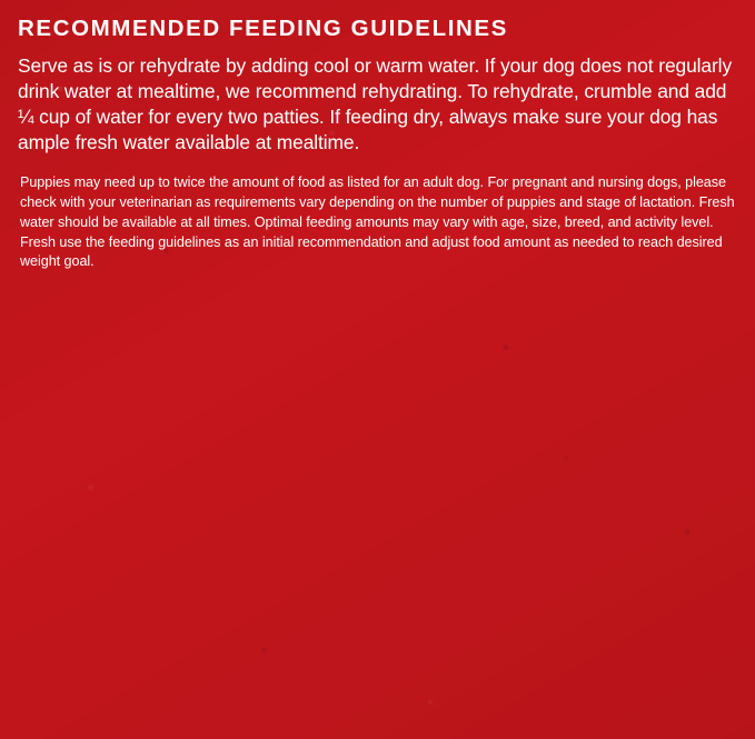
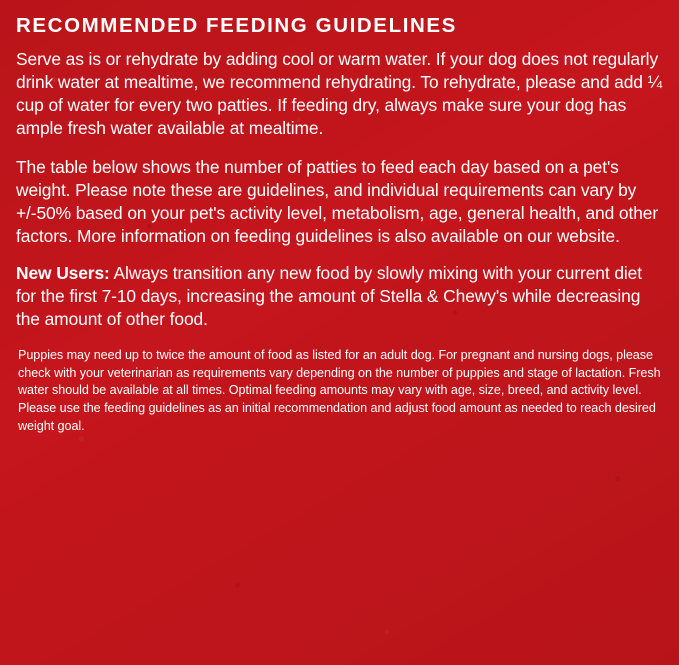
  RECOMMENDED FEEDING GUIDELINES
- Serve as is or rehydrate by adding cool or warm water. If your dog does not regularly drink water at mealtime, we recommend rehydrating. To rehydrate, crumble and add ¼ cup of water for every two patties. If feeding dry, always make sure your dog has ample fresh water available at mealtime.
+ Serve as is or rehydrate by adding cool or warm water. If your dog does not regularly drink water at mealtime, we recommend rehydrating. To rehydrate, please and add ¼ cup of water for every two patties. If feeding dry, always make sure your dog has ample fresh water available at mealtime.
+ The table below shows the number of patties to feed each day based on a pet's weight. Please note these are guidelines, and individual requirements can vary by +/-50% based on your pet's activity level, metabolism, age, general health, and other factors. More information on feeding guidelines is also available on our website.
+ New Users: Always transition any new food by slowly mixing with your current diet for the first 7-10 days, increasing the amount of Stella & Chewy's while decreasing the amount of other food.
- Puppies may need up to twice the amount of food as listed for an adult dog. For pregnant and nursing dogs, please check with your veterinarian as requirements vary depending on the number of puppies and stage of lactation. Fresh water should be available at all times. Optimal feeding amounts may vary with age, size, breed, and activity level. Fresh use the feeding guidelines as an initial recommendation and adjust food amount as needed to reach desired weight goal.
+ Puppies may need up to twice the amount of food as listed for an adult dog. For pregnant and nursing dogs, please check with your veterinarian as requirements vary depending on the number of puppies and stage of lactation. Fresh water should be available at all times. Optimal feeding amounts may vary with age, size, breed, and activity level. Please use the feeding guidelines as an initial recommendation and adjust food amount as needed to reach desired weight goal.
